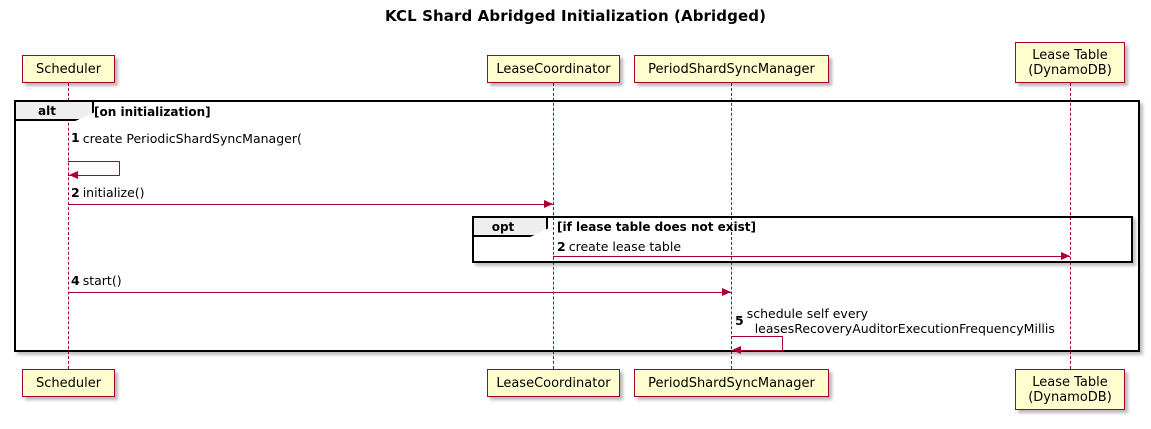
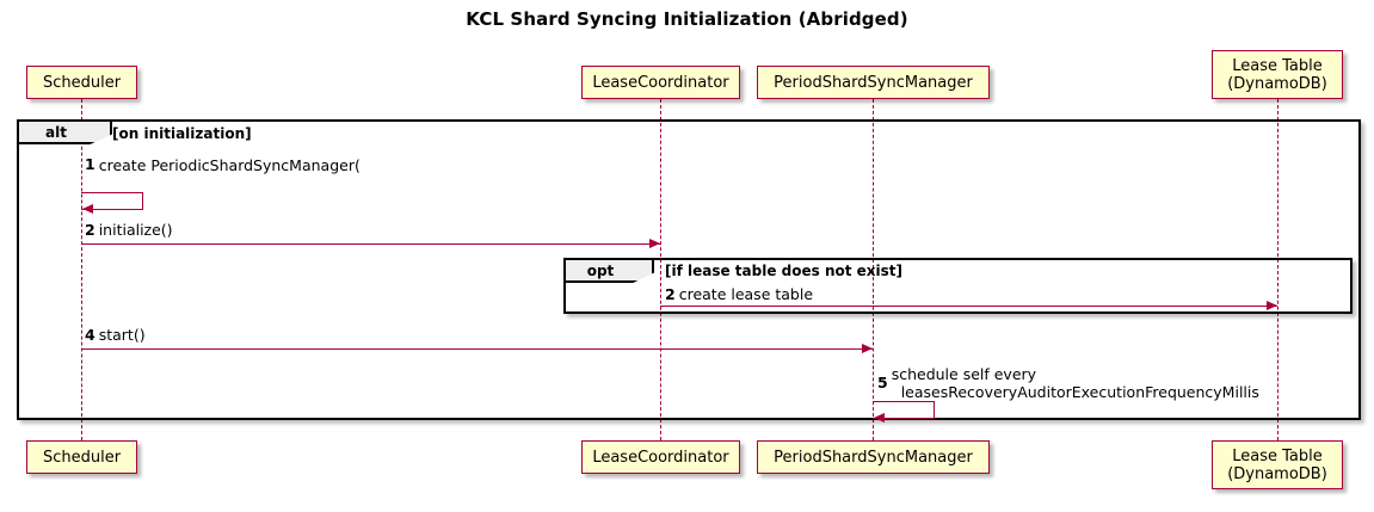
- KCL Shard Abridged Initialization (Abridged)
+ KCL Shard Syncing Initialization (Abridged)
  Scheduler
  LeaseCoordinator
  PeriodShardSyncManager
  Lease Table
  (DynamoDB)
  alt
  [on initialization]
  opt
  [if lease table does not exist]
  1
  create PeriodicShardSyncManager(
  2 initialize()
  2 create lease table
  4 start()
  5
  schedule self every
  leasesRecoveryAuditorExecutionFrequencyMillis
  Scheduler
  LeaseCoordinator
  PeriodShardSyncManager
  Lease Table
  (DynamoDB)
